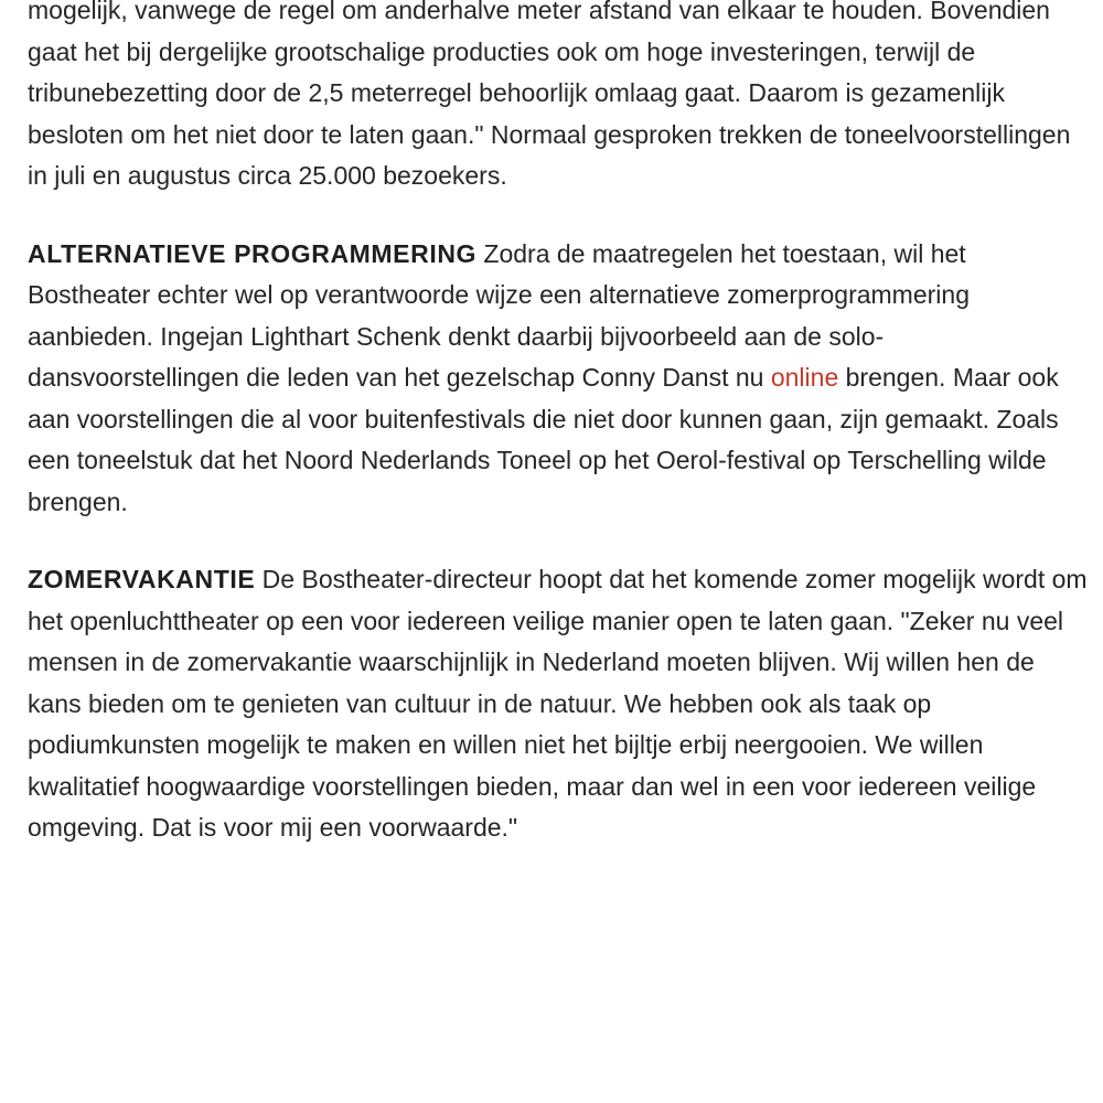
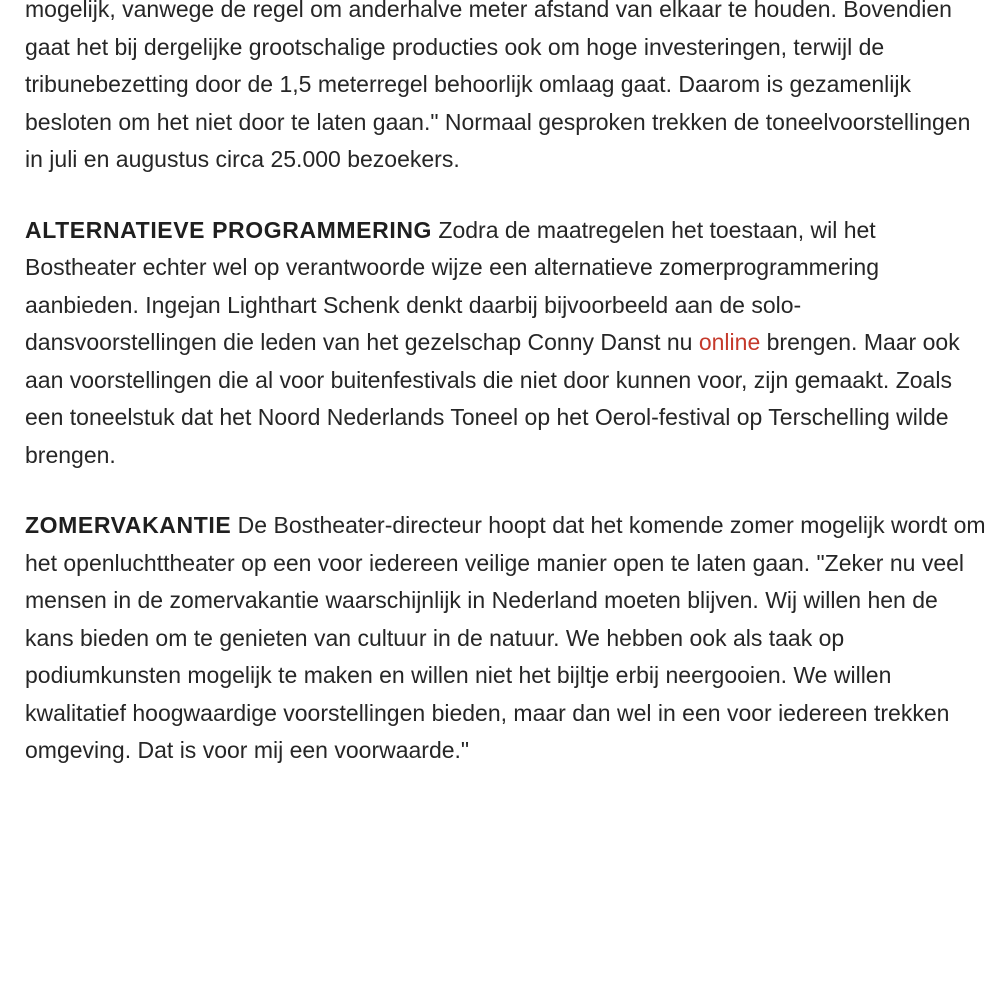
- mogelijk, vanwege de regel om anderhalve meter afstand van elkaar te houden. Bovendien gaat het bij dergelijke grootschalige producties ook om hoge investeringen, terwijl de tribunebezetting door de 2,5 meterregel behoorlijk omlaag gaat. Daarom is gezamenlijk besloten om het niet door te laten gaan." Normaal gesproken trekken de toneelvoorstellingen in juli en augustus circa 25.000 bezoekers.
+ mogelijk, vanwege de regel om anderhalve meter afstand van elkaar te houden. Bovendien gaat het bij dergelijke grootschalige producties ook om hoge investeringen, terwijl de tribunebezetting door de 1,5 meterregel behoorlijk omlaag gaat. Daarom is gezamenlijk besloten om het niet door te laten gaan." Normaal gesproken trekken de toneelvoorstellingen in juli en augustus circa 25.000 bezoekers.
- ALTERNATIEVE PROGRAMMERING Zodra de maatregelen het toestaan, wil het Bostheater echter wel op verantwoorde wijze een alternatieve zomerprogrammering aanbieden. Ingejan Lighthart Schenk denkt daarbij bijvoorbeeld aan de solo-dansvoorstellingen die leden van het gezelschap Conny Danst nu online brengen. Maar ook aan voorstellingen die al voor buitenfestivals die niet door kunnen gaan, zijn gemaakt. Zoals een toneelstuk dat het Noord Nederlands Toneel op het Oerol-festival op Terschelling wilde brengen.
+ ALTERNATIEVE PROGRAMMERING Zodra de maatregelen het toestaan, wil het Bostheater echter wel op verantwoorde wijze een alternatieve zomerprogrammering aanbieden. Ingejan Lighthart Schenk denkt daarbij bijvoorbeeld aan de solo-dansvoorstellingen die leden van het gezelschap Conny Danst nu online brengen. Maar ook aan voorstellingen die al voor buitenfestivals die niet door kunnen voor, zijn gemaakt. Zoals een toneelstuk dat het Noord Nederlands Toneel op het Oerol-festival op Terschelling wilde brengen.
- ZOMERVAKANTIE De Bostheater-directeur hoopt dat het komende zomer mogelijk wordt om het openluchttheater op een voor iedereen veilige manier open te laten gaan. "Zeker nu veel mensen in de zomervakantie waarschijnlijk in Nederland moeten blijven. Wij willen hen de kans bieden om te genieten van cultuur in de natuur. We hebben ook als taak op podiumkunsten mogelijk te maken en willen niet het bijltje erbij neergooien. We willen kwalitatief hoogwaardige voorstellingen bieden, maar dan wel in een voor iedereen veilige omgeving. Dat is voor mij een voorwaarde."
+ ZOMERVAKANTIE De Bostheater-directeur hoopt dat het komende zomer mogelijk wordt om het openluchttheater op een voor iedereen veilige manier open te laten gaan. "Zeker nu veel mensen in de zomervakantie waarschijnlijk in Nederland moeten blijven. Wij willen hen de kans bieden om te genieten van cultuur in de natuur. We hebben ook als taak op podiumkunsten mogelijk te maken en willen niet het bijltje erbij neergooien. We willen kwalitatief hoogwaardige voorstellingen bieden, maar dan wel in een voor iedereen trekken omgeving. Dat is voor mij een voorwaarde."
